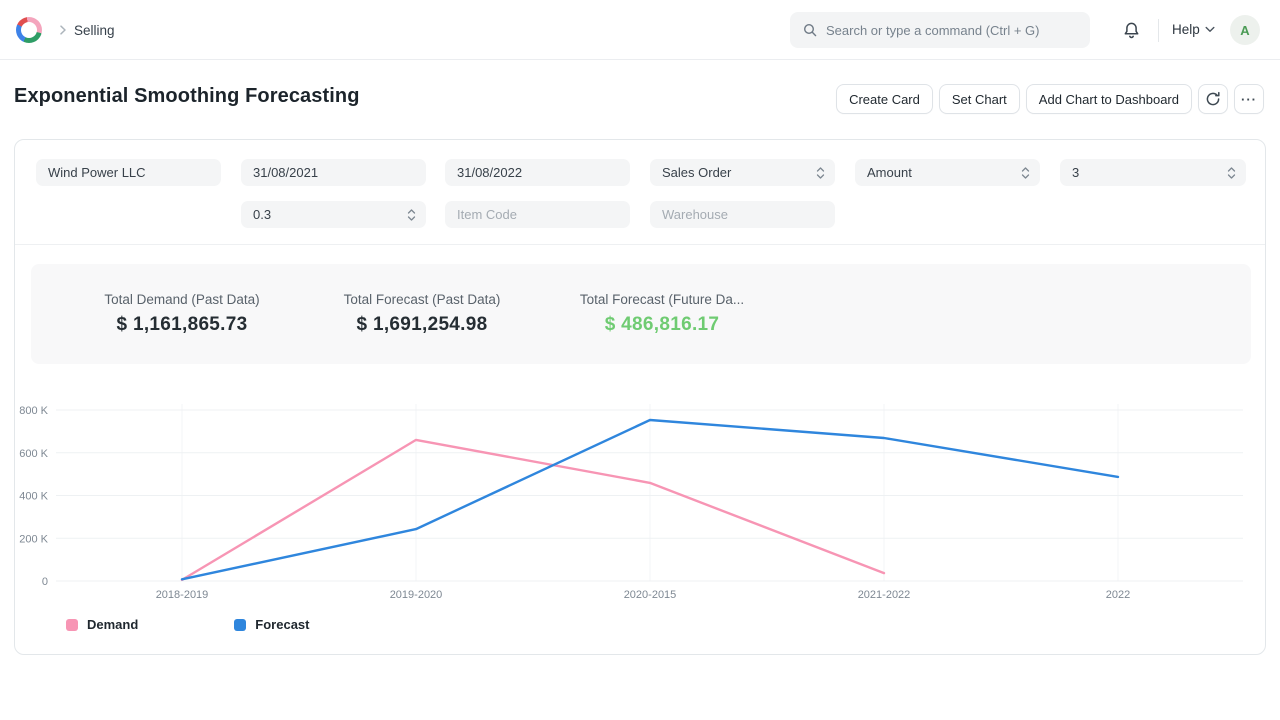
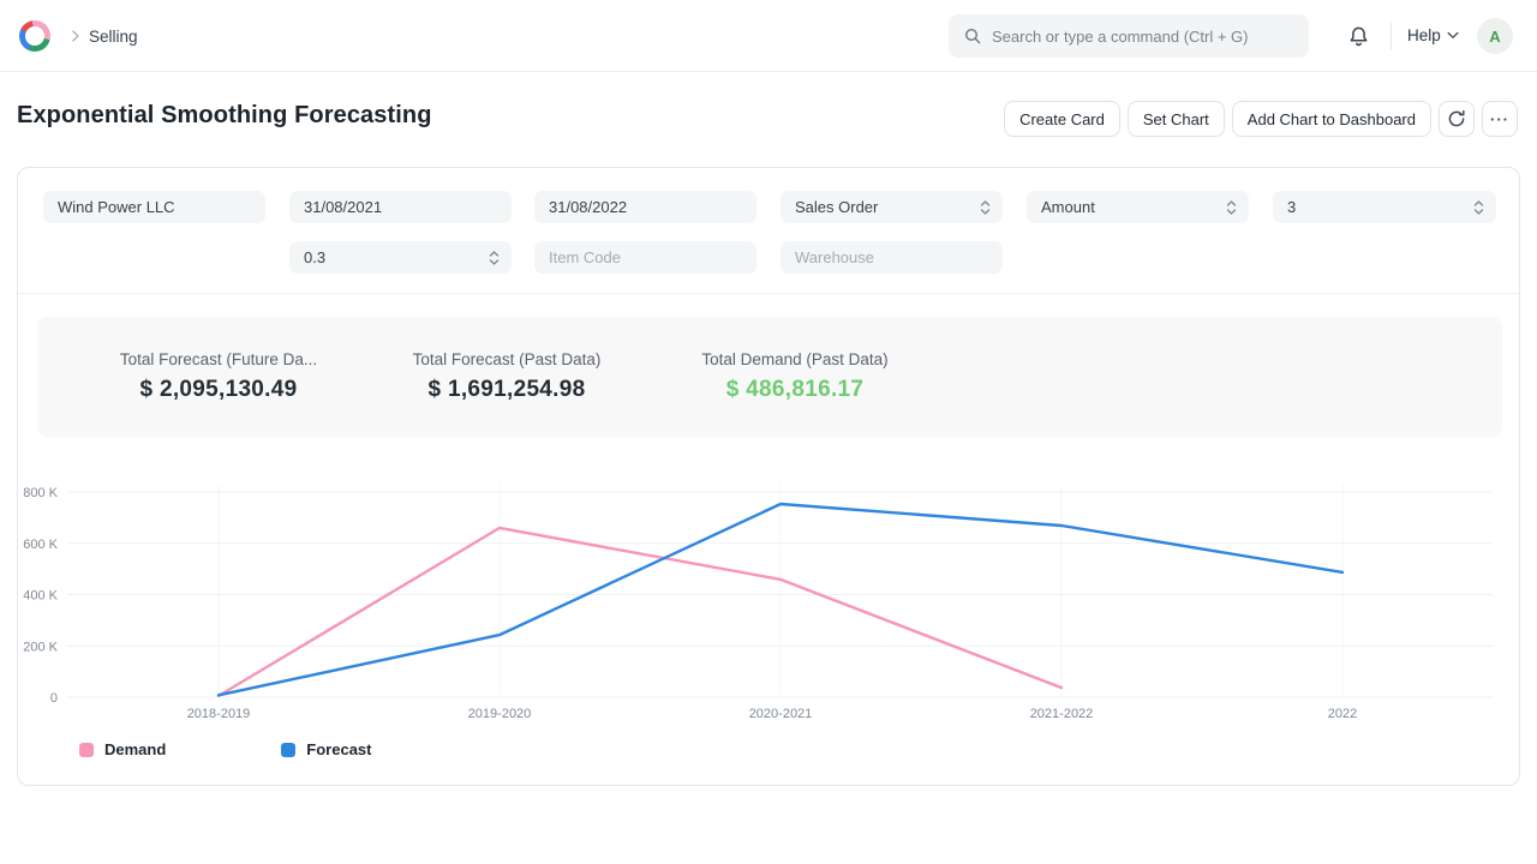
  Selling
  Search or type a command (Ctrl + G)
  Help
  A
  Exponential Smoothing Forecasting
  Create Card
  Set Chart
  Add Chart to Dashboard
  ···
  Wind Power LLC
  31/08/2021
  31/08/2022
  Sales Order
  Amount
  3
  0.3
  Item Code
  Warehouse
- Total Demand (Past Data)
+ Total Forecast (Future Da...
- $ 1,161,865.73
+ $ 2,095,130.49
  Total Forecast (Past Data)
  $ 1,691,254.98
- Total Forecast (Future Da...
+ Total Demand (Past Data)
  $ 486,816.17
  0
  200 K
  400 K
  600 K
  800 K
  2018-2019
  2019-2020
- 2020-2015
+ 2020-2021
  2021-2022
  2022
  Demand
  Forecast
